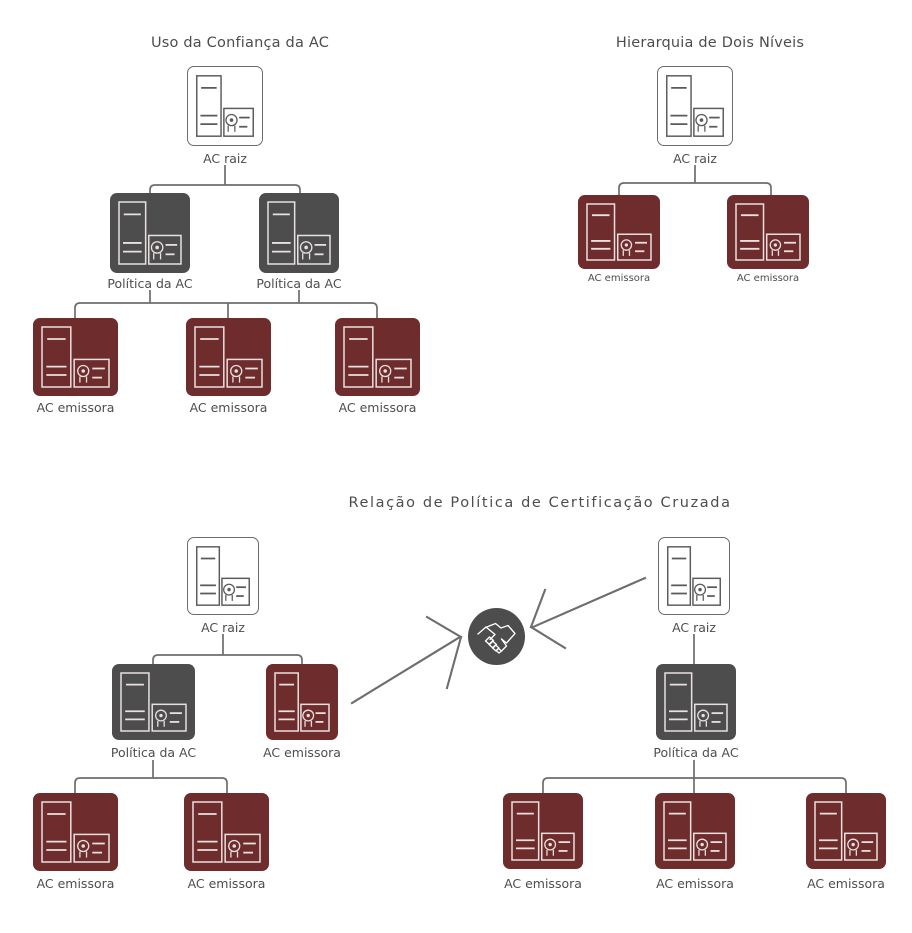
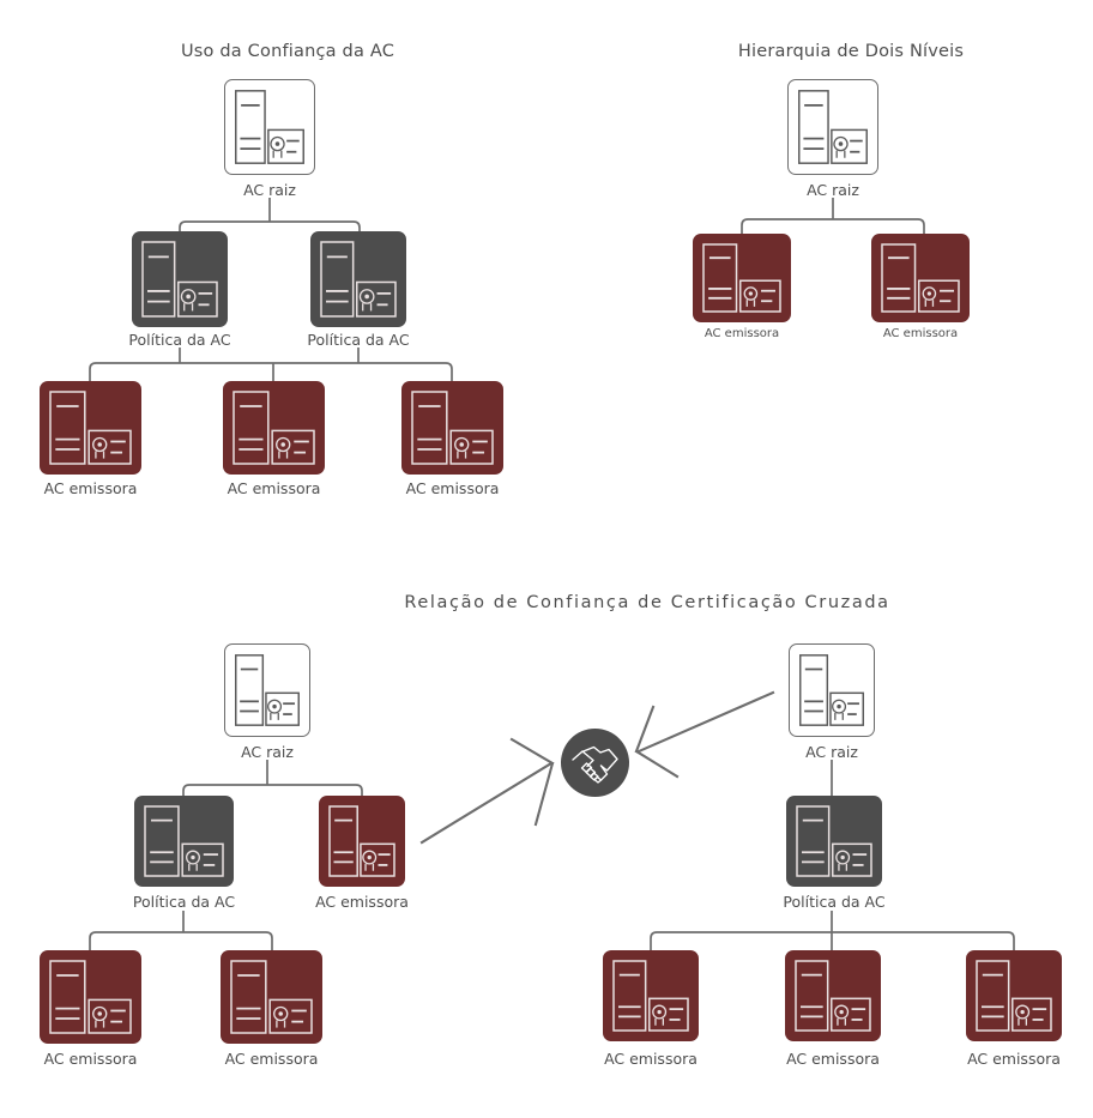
  Uso da Confiança da AC
  Hierarquia de Dois Níveis
- Relação de Política de Certificação Cruzada
+ Relação de Confiança de Certificação Cruzada
  AC raiz
  Política da AC
  Política da AC
  AC emissora
  AC emissora
  AC emissora
  AC raiz
  AC emissora
  AC emissora
  AC raiz
  Política da AC
  AC emissora
  AC emissora
  AC emissora
  AC raiz
  Política da AC
  AC emissora
  AC emissora
  AC emissora
